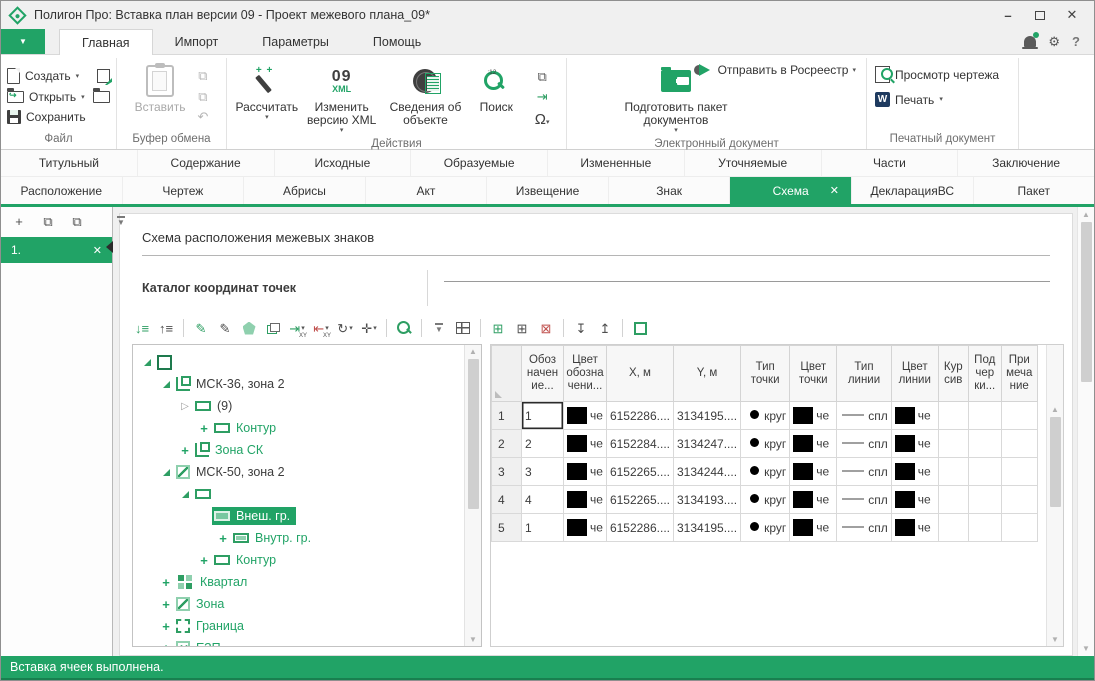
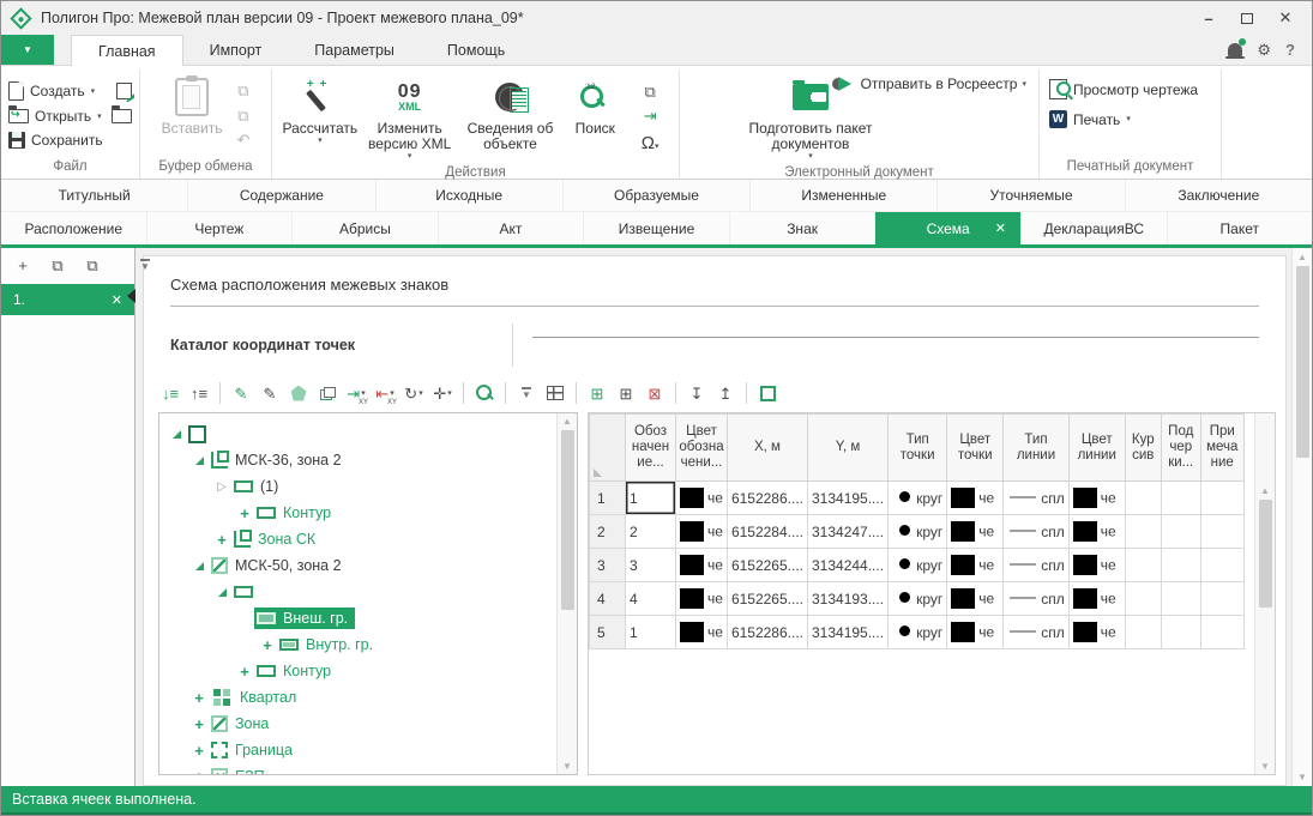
- Полигон Про: Вставка план версии 09 - Проект межевого плана_09*
+ Полигон Про: Межевой план версии 09 - Проект межевого плана_09*
  –
  ✕
  ▼
  Главная
  Импорт
  Параметры
  Помощь
  ⚙
  ?
  Создать
  Открыть
  Сохранить
  Файл
  Вставить
  ⧉
  ⧉
  ↶
  Буфер обмена
  Рассчитать
  09
  XML
  Изменить версию XML
  Сведения об объекте
  Поиск
  ⧉
  ⇥
  Действия
  Подготовить пакет документов
  Отправить в Росреестр
  Электронный документ
  Просмотр чертежа
  Печать
  Печатный документ
  Титульный
  Содержание
  Исходные
  Образуемые
  Измененные
  Уточняемые
- Части
  Заключение
  Расположение
  Чертеж
  Абрисы
  Акт
  Извещение
  Знак
  Схема
  ✕
  ДекларацияВС
  Пакет
  +
  ⧉
  ⧉
  ▼
  1.
  ✕
  Схема расположения межевых знаков
  Каталог координат точек
  ↓≡
  ↑≡
  ✎
  ✎
  ⇥
  ⇤
  ↻
  ✛
  ▼
  ⊞
  ⊞
  ⊠
  ↧
  ↥
  МСК-36, зона 2
  ▷
- (9)
+ (1)
  +
  Контур
  +
  Зона СК
  МСК-50, зона 2
  Внеш. гр.
  +
  Внутр. гр.
  +
  Контур
  +
  Квартал
  +
  Зона
  +
  Граница
  ▲
  ▼
  	Обоз начен ие...	Цвет обозна чени...	X, м	Y, м	Тип точки	Цвет точки	Тип линии	Цвет линии	Кур сив	Под чер ки...	При меча ние
  1	1	че	6152286....	3134195....	круг	че	спл	че
  2	2	че	6152284....	3134247....	круг	че	спл	че
  3	3	че	6152265....	3134244....	круг	че	спл	че
  4	4	че	6152265....	3134193....	круг	че	спл	че
  5	1	че	6152286....	3134195....	круг	че	спл	че
  ▲
  ▼
  ▲
  ▼
  Вставка ячеек выполнена.
